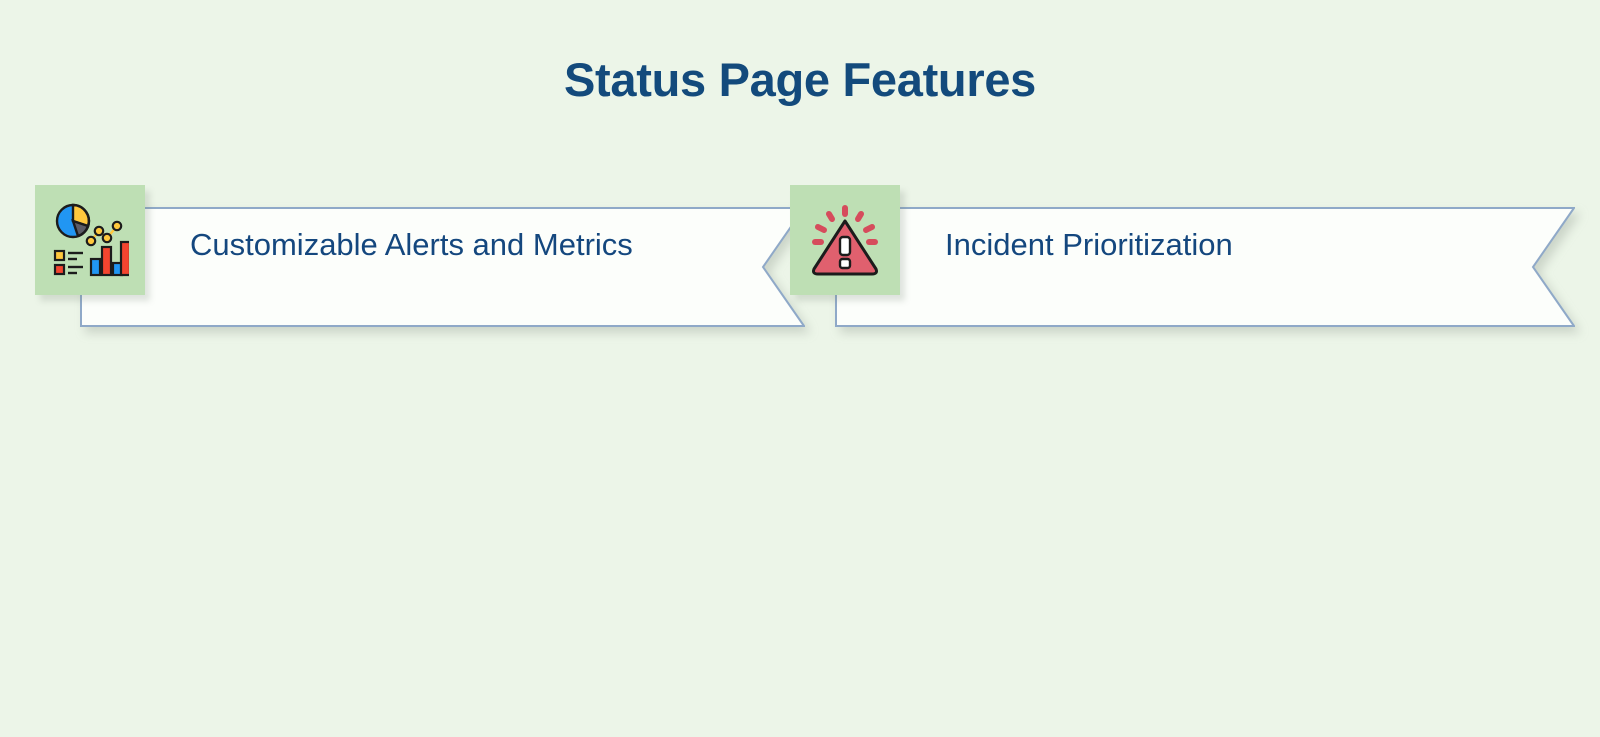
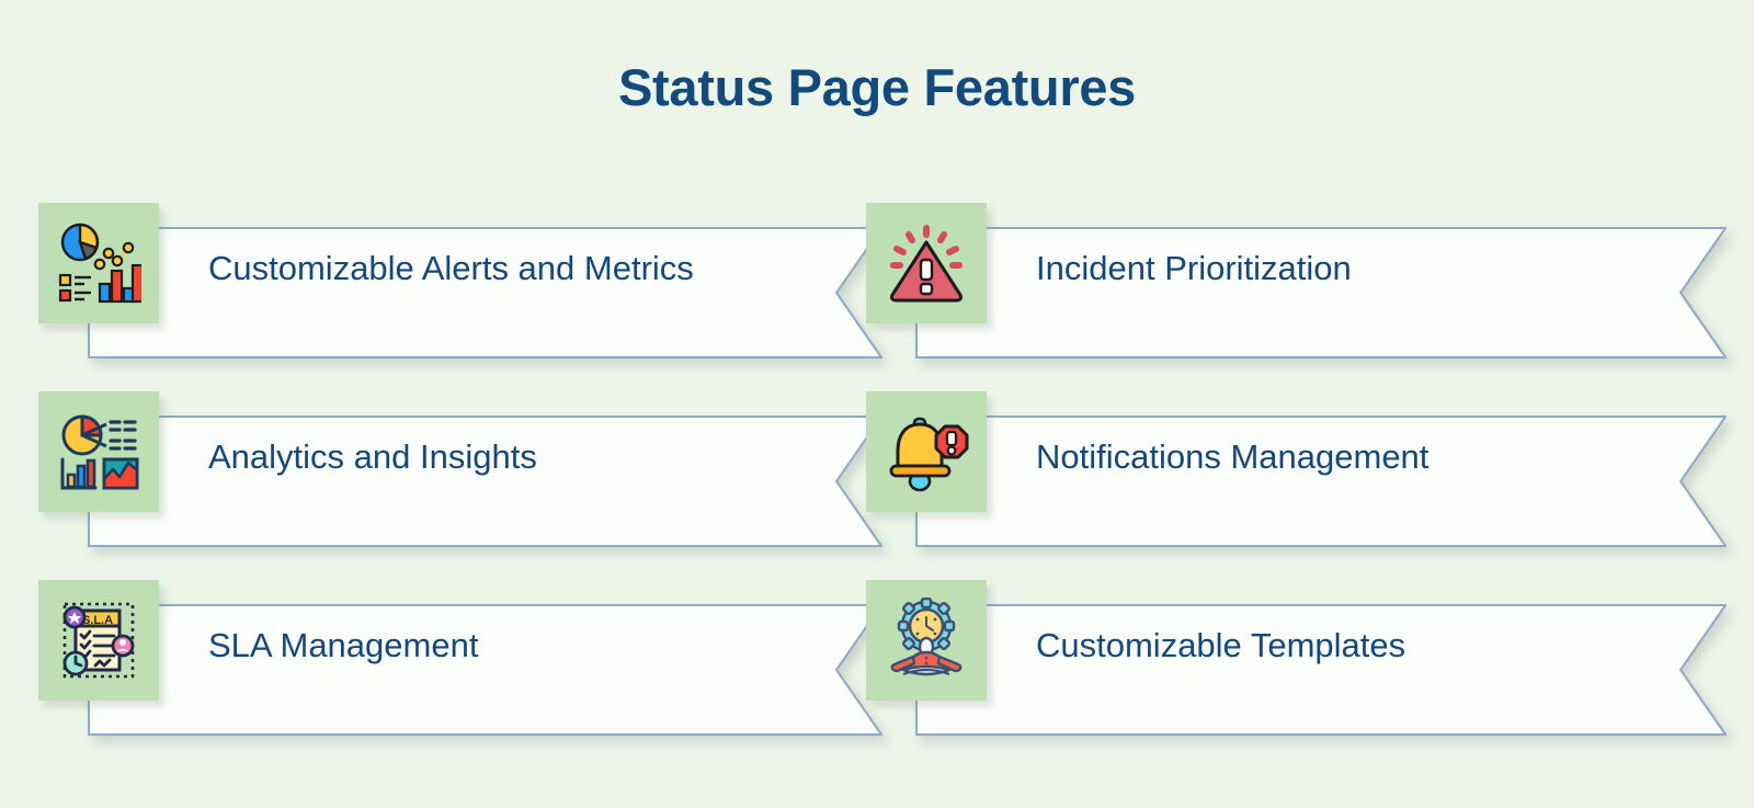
  Status Page Features
  Customizable Alerts and Metrics
  Incident Prioritization
+ Analytics and Insights
+ Notifications Management
+ SLA Management
+ S.L.A
+ Customizable Templates
